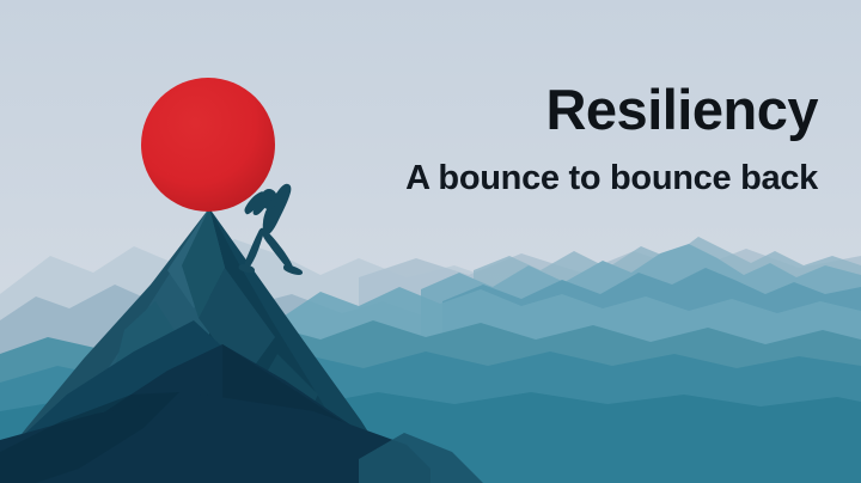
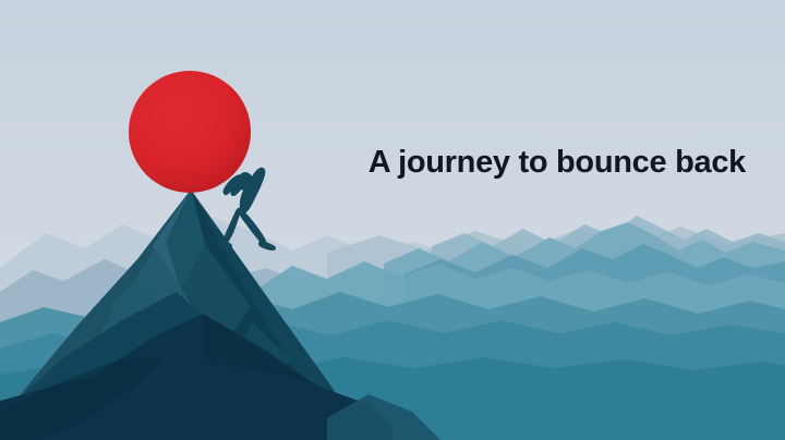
- Resiliency
- A bounce to bounce back
+ A journey to bounce back
